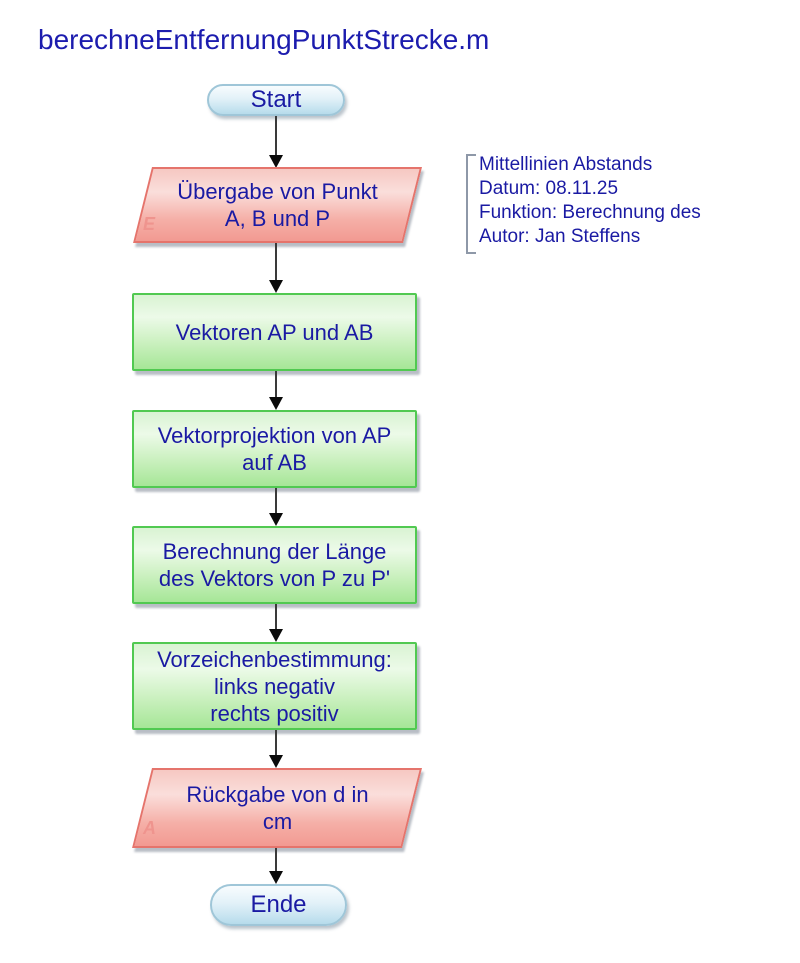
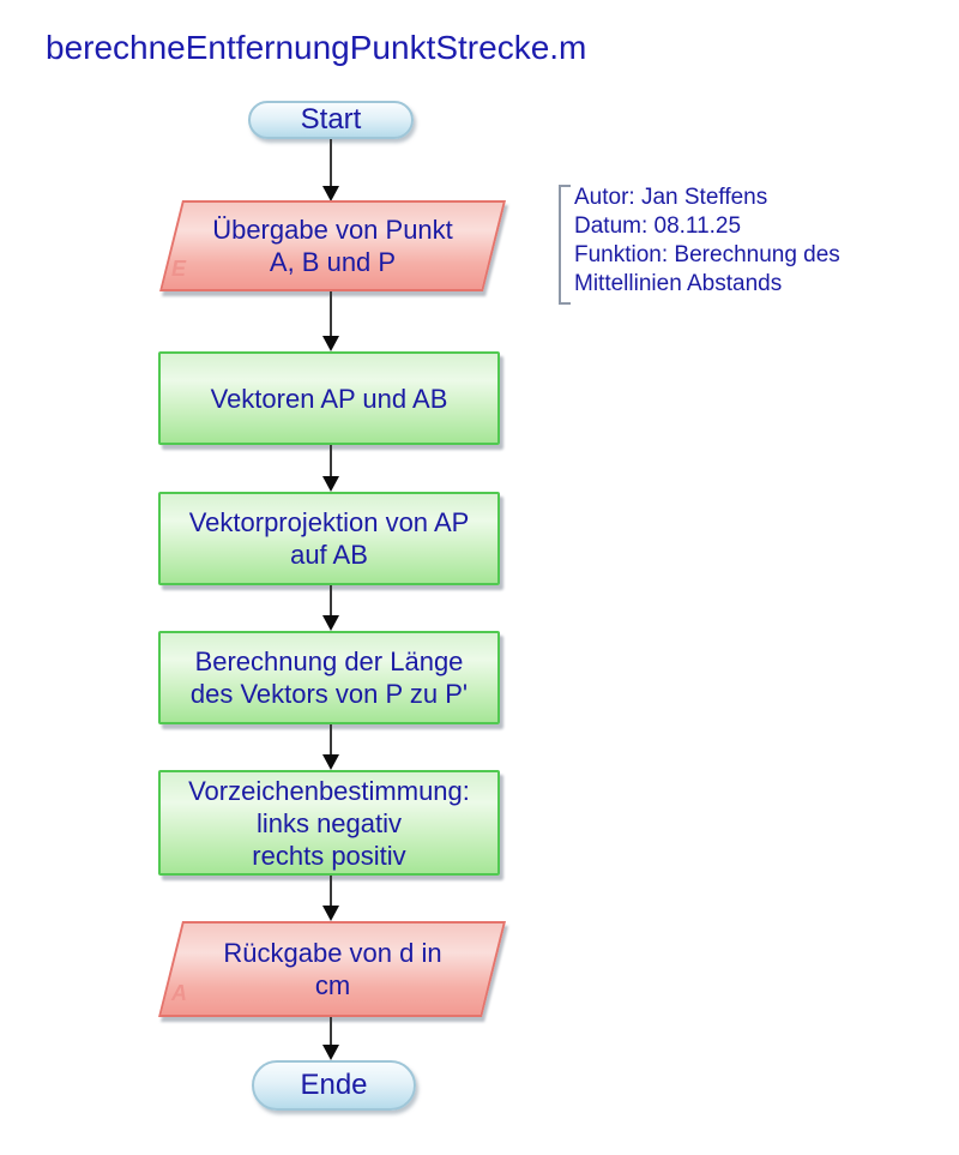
  berechneEntfernungPunktStrecke.m
  Start
  Übergabe von Punkt
  A, B und P
  E
- Mittellinien Abstands
+ Autor: Jan Steffens
  Datum: 08.11.25
  Funktion: Berechnung des
- Autor: Jan Steffens
+ Mittellinien Abstands
  Vektoren AP und AB
  Vektorprojektion von AP
  auf AB
  Berechnung der Länge
  des Vektors von P zu P'
  Vorzeichenbestimmung:
  links negativ
  rechts positiv
  Rückgabe von d in
  cm
  A
  Ende
